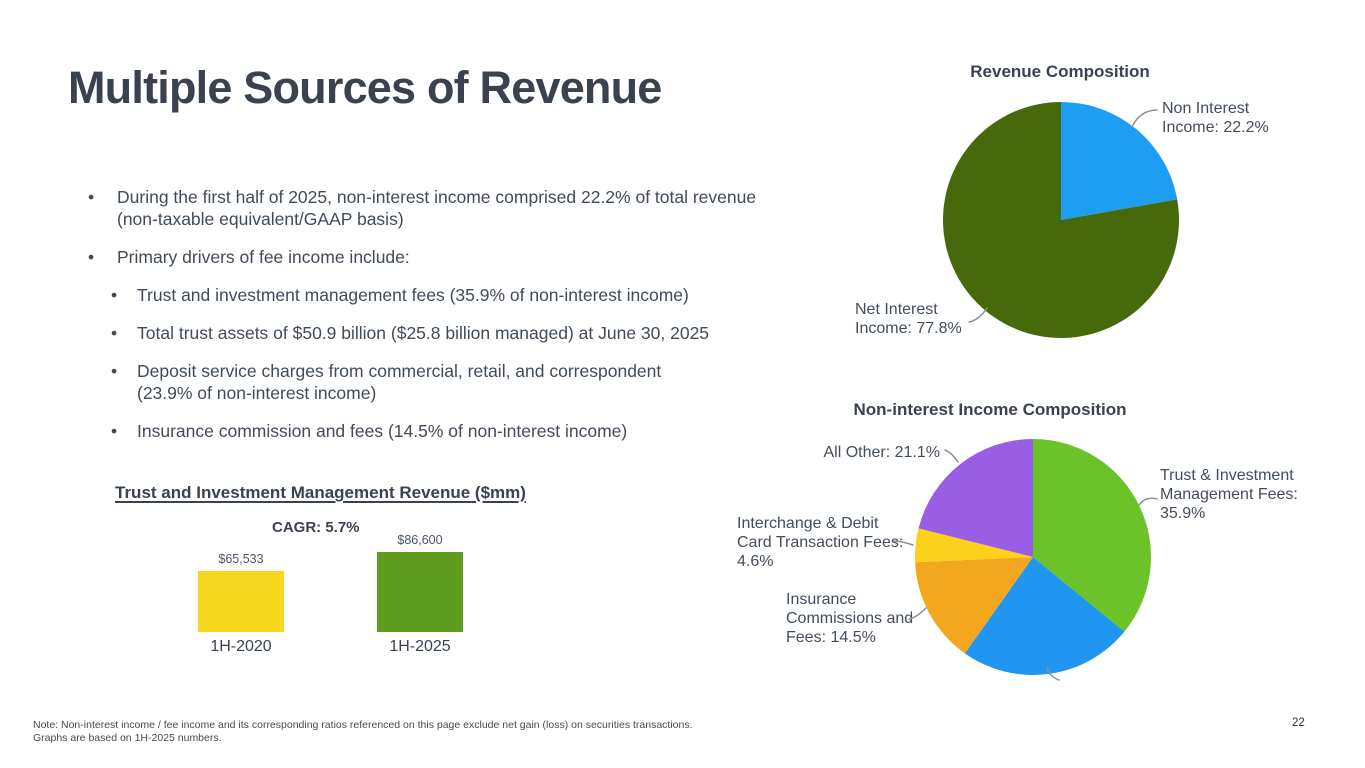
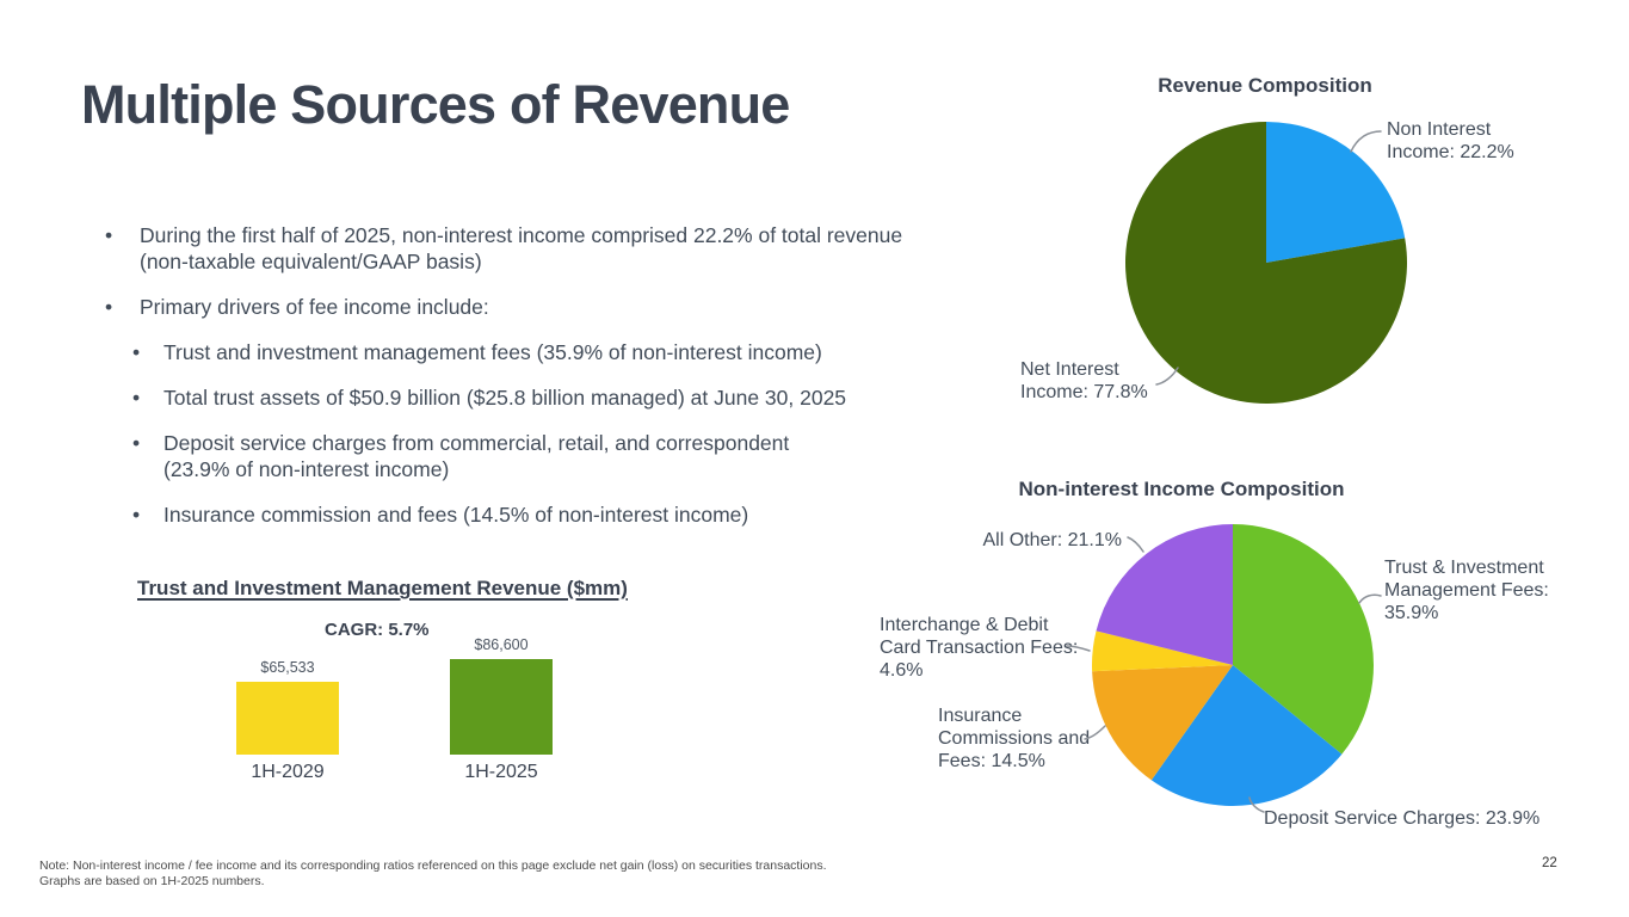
  Multiple Sources of Revenue
  During the first half of 2025, non-interest income comprised 22.2% of total revenue (non-taxable equivalent/GAAP basis)
  Primary drivers of fee income include:
  Trust and investment management fees (35.9% of non-interest income)
  Total trust assets of $50.9 billion ($25.8 billion managed) at June 30, 2025
  Deposit service charges from commercial, retail, and correspondent (23.9% of non-interest income)
  Insurance commission and fees (14.5% of non-interest income)
  Trust and Investment Management Revenue ($mm)
  CAGR: 5.7%
  $65,533
- 1H-2020
+ 1H-2029
  $86,600
  1H-2025
  Revenue Composition
  Non Interest
  Income: 22.2%
  Net Interest
  Income: 77.8%
  Non-interest Income Composition
  All Other: 21.1%
  Trust & Investment
  Management Fees:
  35.9%
  Interchange & Debit
  Card Transaction Fees
  4.6%
  Insurance
  Commissions an
  Fees: 14.5%
+ Deposit Service Charges: 23.9%
  Note: Non-interest income / fee income and its corresponding ratios referenced on this page exclude net gain (loss) on securities transactions.
  Graphs are based on 1H-2025 numbers.
  22
